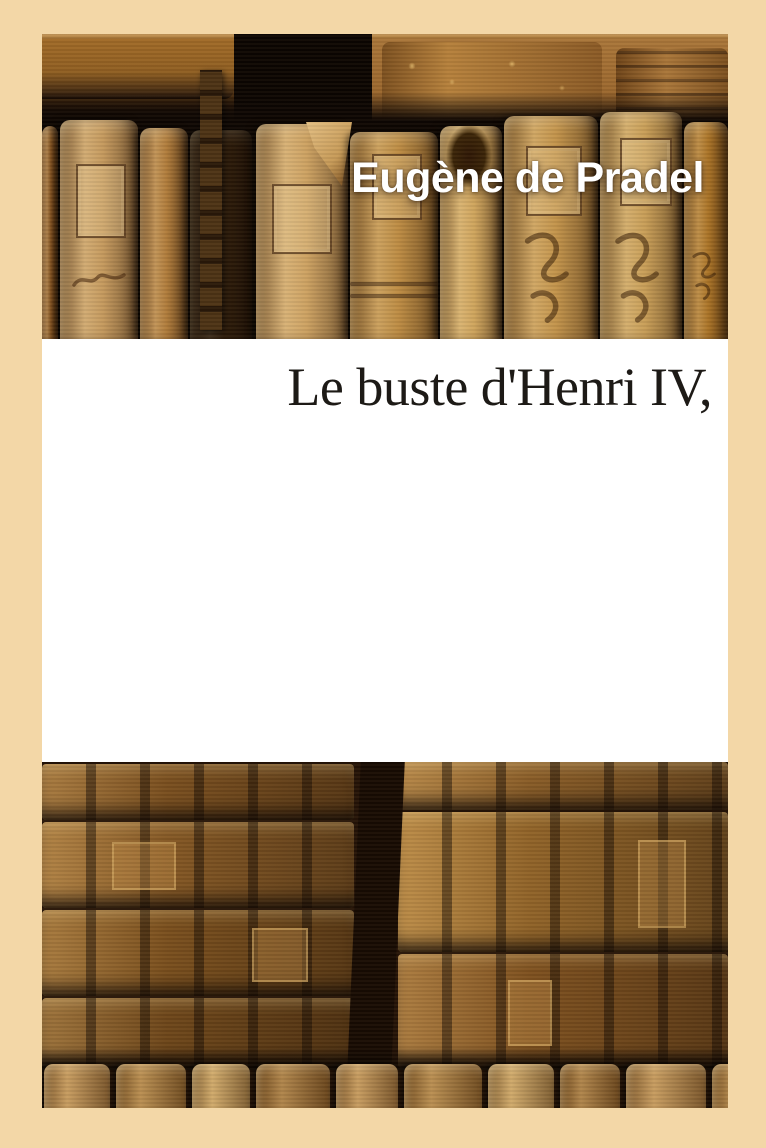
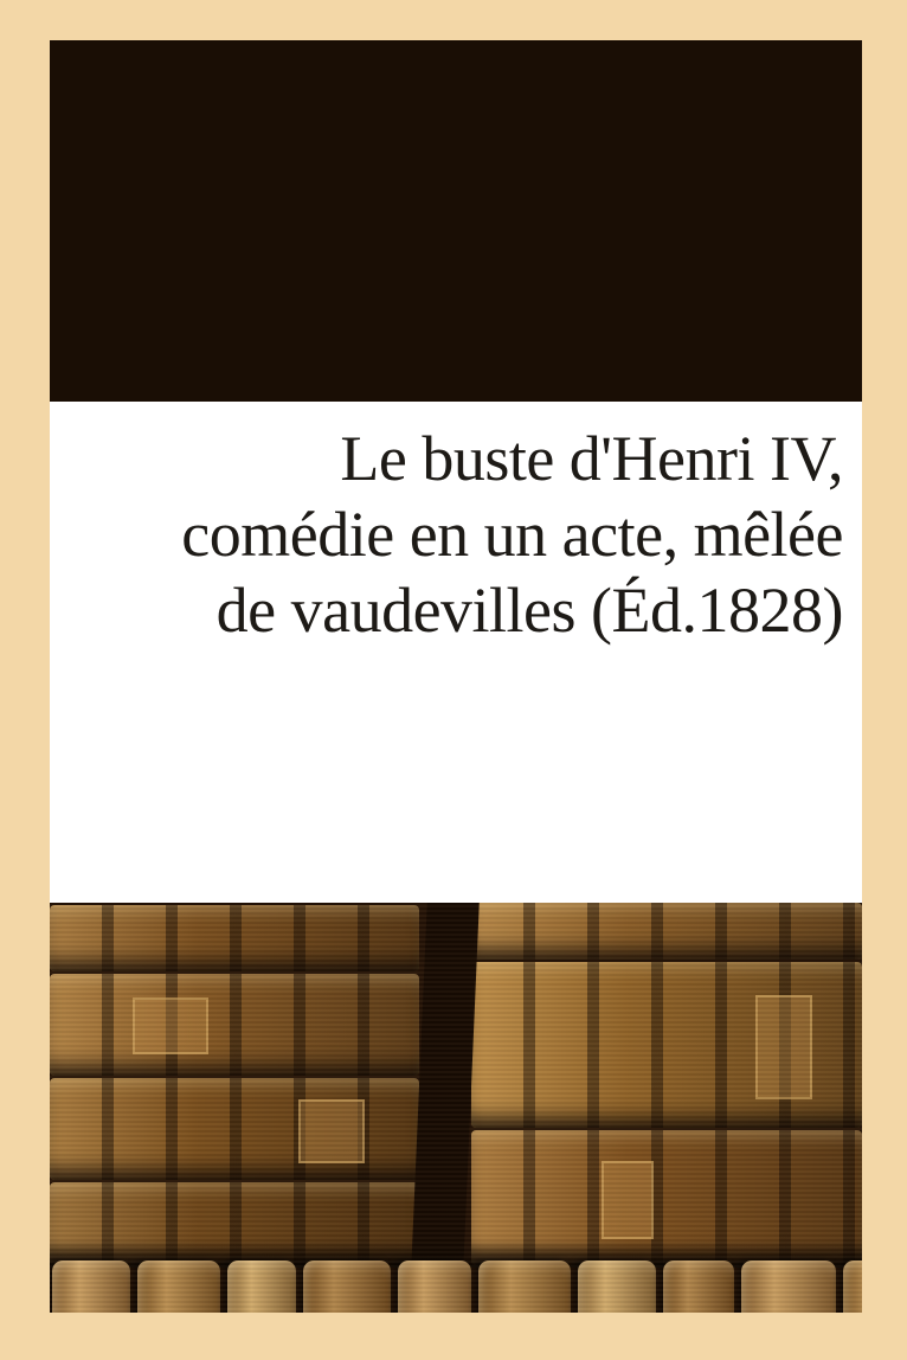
- Eugène de Pradel
  Le buste d'Henri IV,
+ comédie en un acte, mêlée
+ de vaudevilles (Éd.1828)
